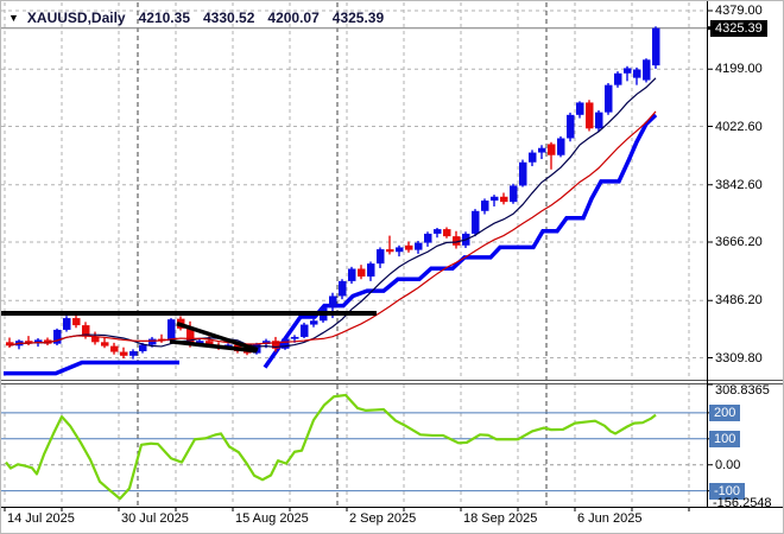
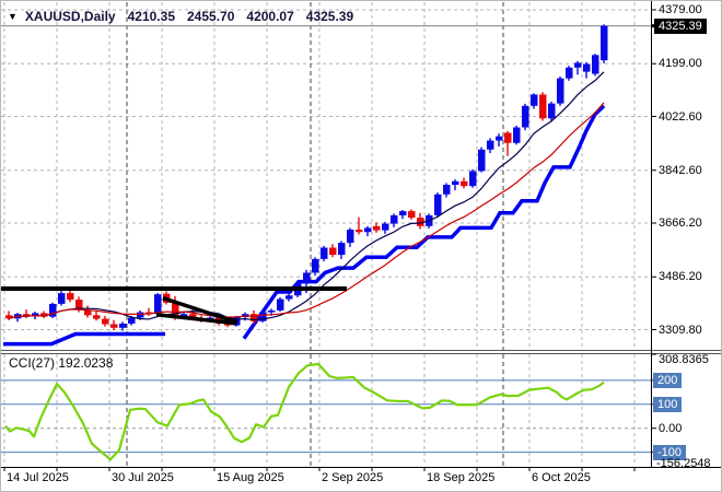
  ▼
  XAUUSD,Daily
  4210.35
- 4330.52
+ 2455.70
  4200.07
  4325.39
+ CCI(27) 192.0238
  4325.39
  4379.00
  4199.00
  4022.60
  3842.60
  3666.20
  3486.20
  3309.80
  14 Jul 2025
  30 Jul 2025
  15 Aug 2025
  2 Sep 2025
  18 Sep 2025
- 6 Jun 2025
+ 6 Oct 2025
  200
  100
  -100
  308.8365
  0.00
  -156.2548
